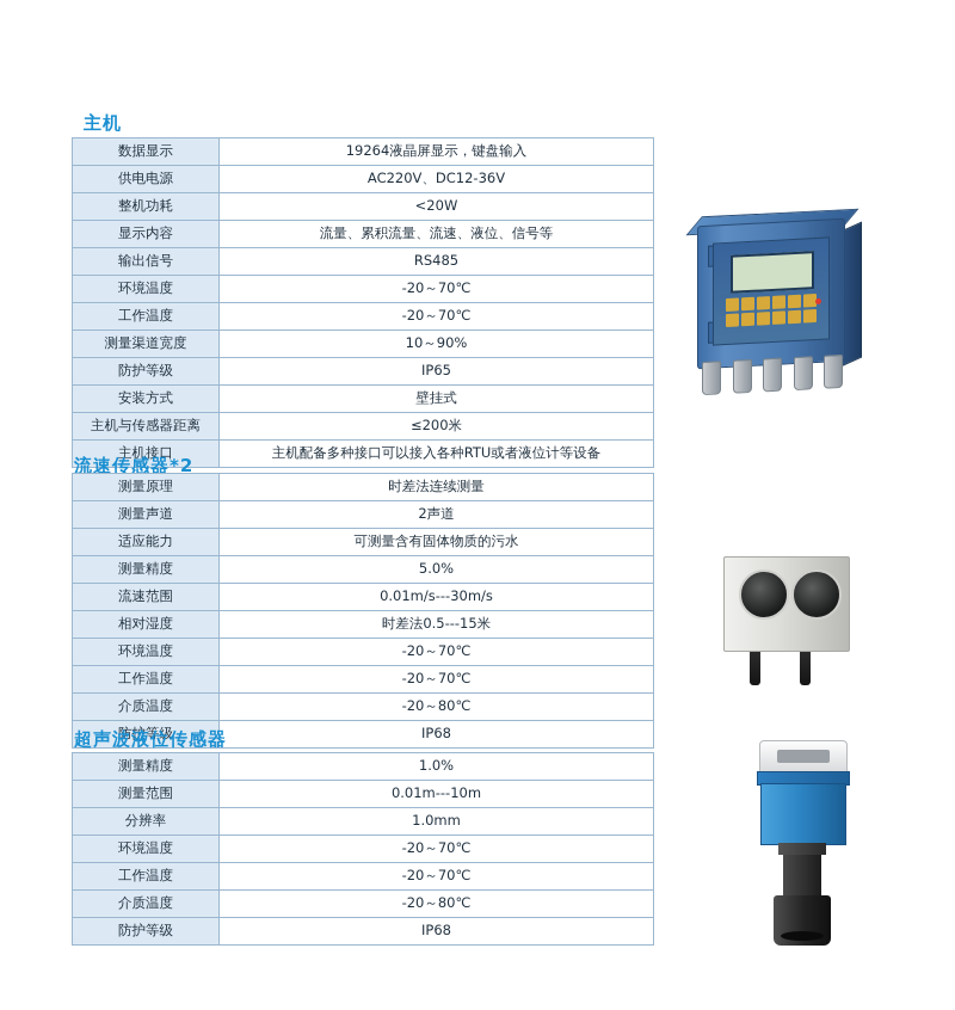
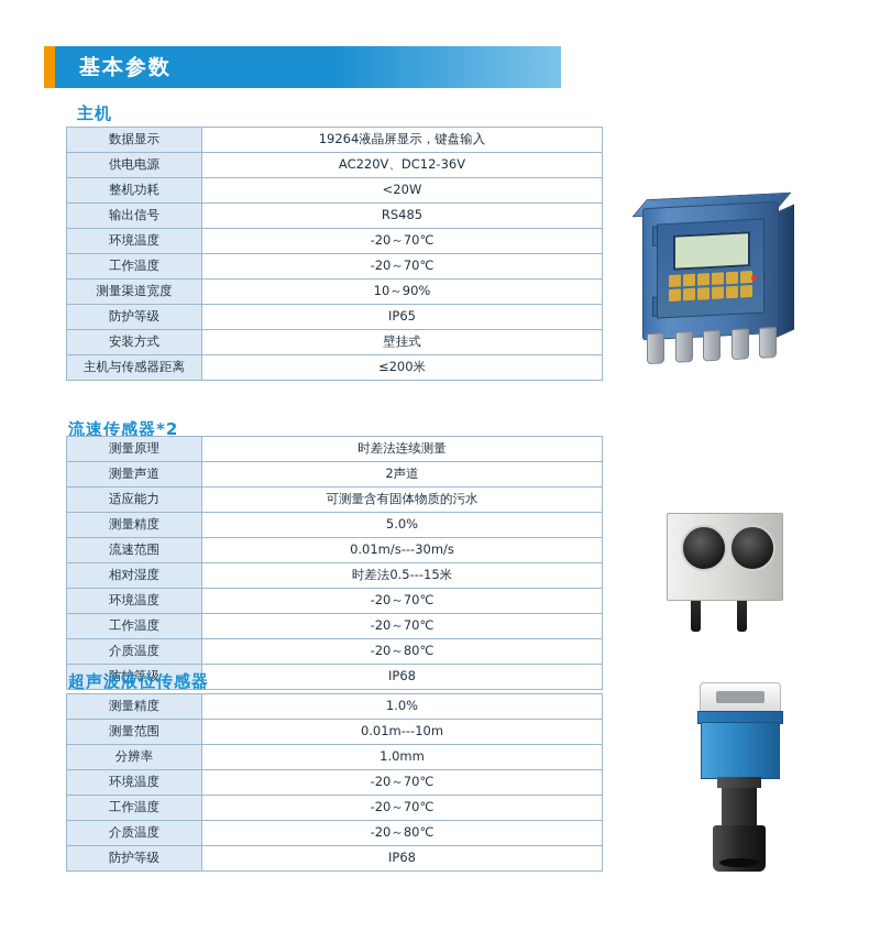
+ 基本参数
  主机
  数据显示	19264液晶屏显示，键盘输入
  供电电源	AC220V、DC12-36V
  整机功耗	<20W
- 显示内容	流量、累积流量、流速、液位、信号等
  输出信号	RS485
  环境温度	-20～70℃
  工作温度	-20～70℃
  测量渠道宽度	10～90%
  防护等级	IP65
  安装方式	壁挂式
  主机与传感器距离	≤200米
- 主机接口	主机配备多种接口可以接入各种RTU或者液位计等设备
  流速传感器*2
  测量原理	时差法连续测量
  测量声道	2声道
  适应能力	可测量含有固体物质的污水
  测量精度	5.0%
  流速范围	0.01m/s---30m/s
  相对湿度	时差法0.5---15米
  环境温度	-20～70℃
  工作温度	-20～70℃
  介质温度	-20～80℃
  防护等级	IP68
  超声波液位传感器
  测量精度	1.0%
  测量范围	0.01m---10m
  分辨率	1.0mm
  环境温度	-20～70℃
  工作温度	-20～70℃
  介质温度	-20～80℃
  防护等级	IP68
